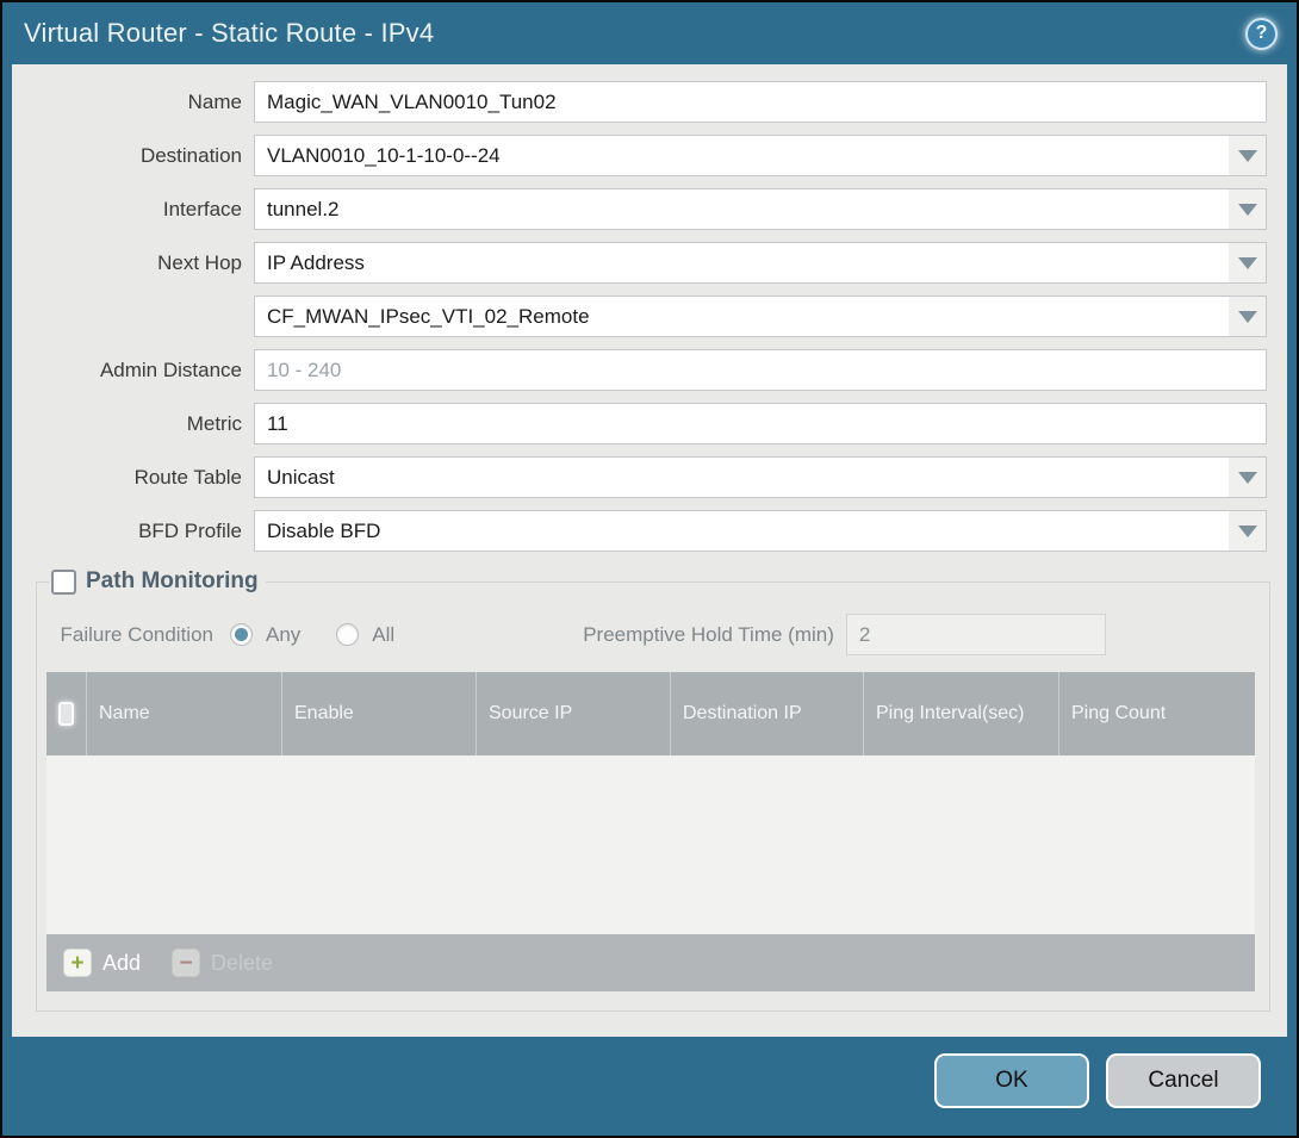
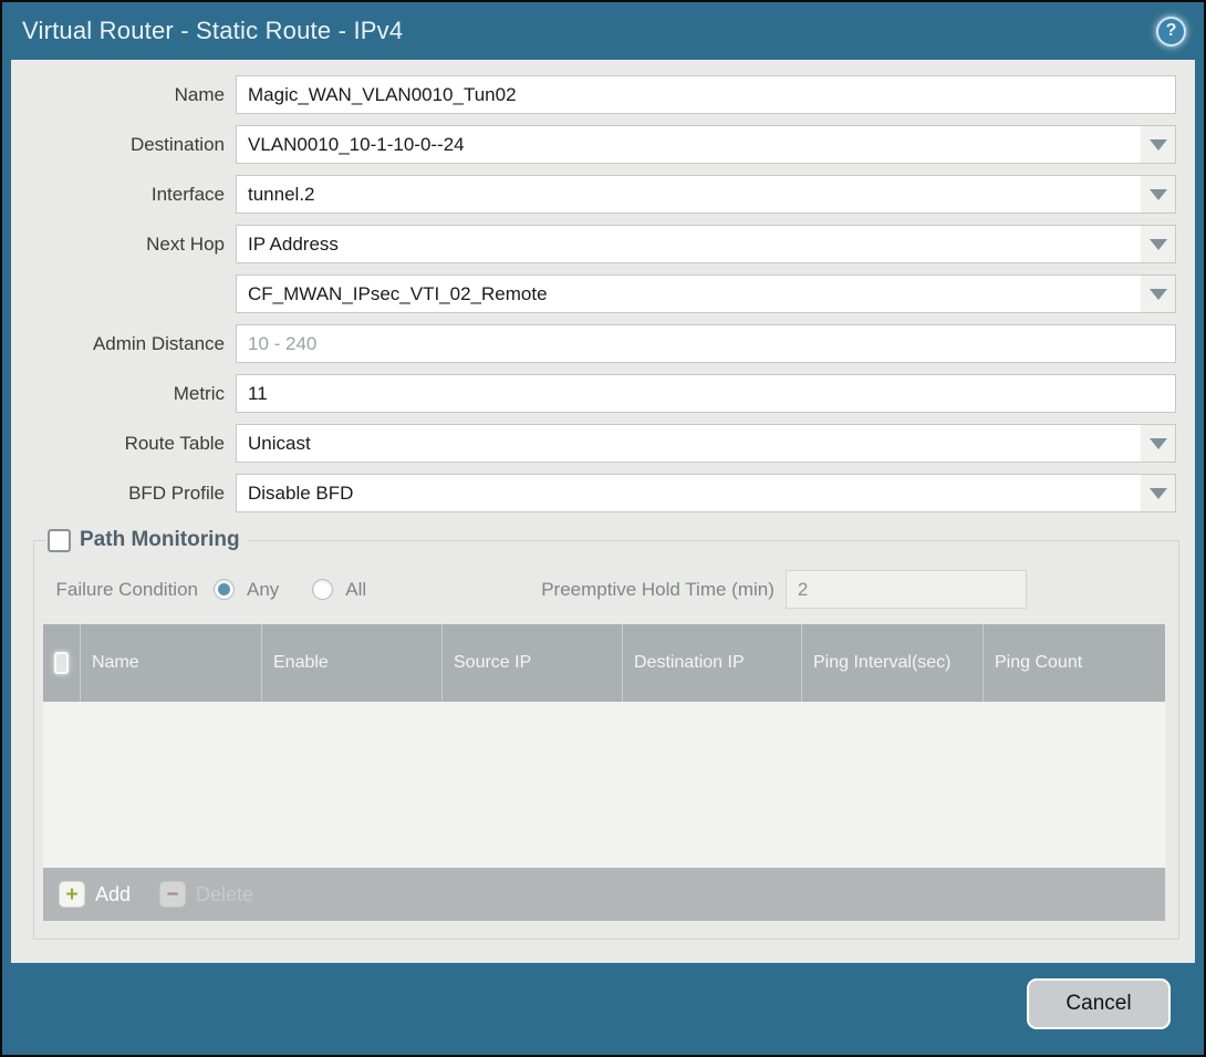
  Virtual Router - Static Route - IPv4
  ?
  Name
  Magic_WAN_VLAN0010_Tun02
  Destination
  VLAN0010_10-1-10-0--24
  Interface
  tunnel.2
  Next Hop
  IP Address
  CF_MWAN_IPsec_VTI_02_Remote
  Admin Distance
  10 - 240
  Metric
  11
  Route Table
  Unicast
  BFD Profile
  Disable BFD
  Path Monitoring
  Failure Condition
  Any
  All
  Preemptive Hold Time (min)
  2
  Name
  Enable
  Source IP
  Destination IP
  Ping Interval(sec)
  Ping Count
  +
  Add
  −
- OK
  Cancel
